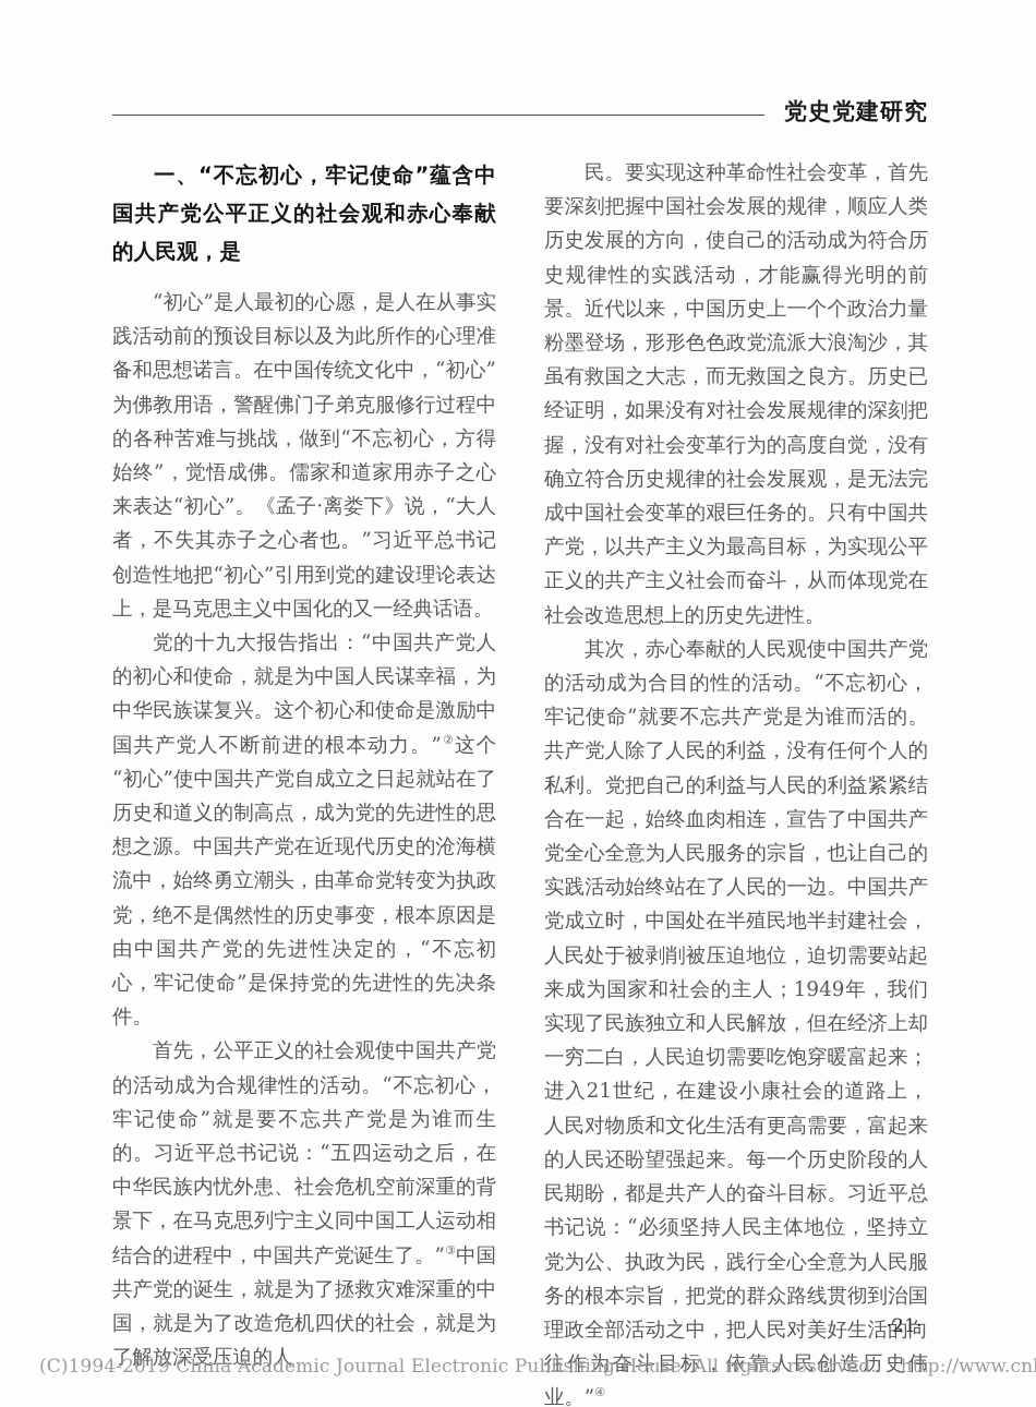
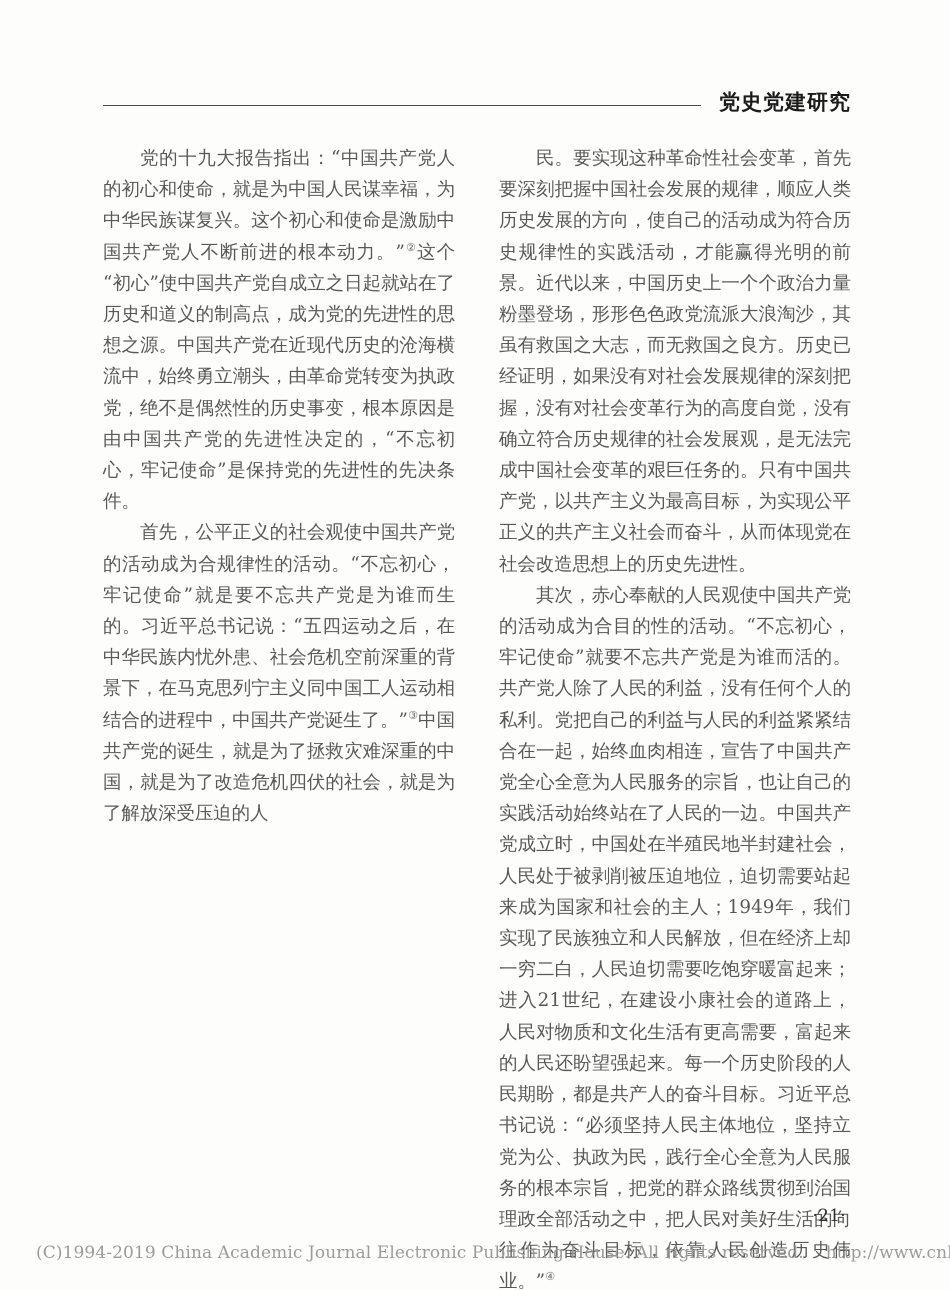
  党史党建研究
- 一、“不忘初心，牢记使命”蕴含中国共产党公平正义的社会观和赤心奉献的人民观，是
- “初心”是人最初的心愿，是人在从事实践活动前的预设目标以及为此所作的心理准备和思想诺言。在中国传统文化中，“初心”为佛教用语，警醒佛门子弟克服修行过程中的各种苦难与挑战，做到“不忘初心，方得始终”，觉悟成佛。儒家和道家用赤子之心来表达“初心”。《孟子·离娄下》说，“大人者，不失其赤子之心者也。”习近平总书记创造性地把“初心”引用到党的建设理论表达上，是马克思主义中国化的又一经典话语。
  党的十九大报告指出：“中国共产党人的初心和使命，就是为中国人民谋幸福，为中华民族谋复兴。这个初心和使命是激励中国共产党人不断前进的根本动力。”②这个“初心”使中国共产党自成立之日起就站在了历史和道义的制高点，成为党的先进性的思想之源。中国共产党在近现代历史的沧海横流中，始终勇立潮头，由革命党转变为执政党，绝不是偶然性的历史事变，根本原因是由中国共产党的先进性决定的，“不忘初心，牢记使命”是保持党的先进性的先决条件。
  首先，公平正义的社会观使中国共产党的活动成为合规律性的活动。“不忘初心，牢记使命”就是要不忘共产党是为谁而生的。习近平总书记说：“五四运动之后，在中华民族内忧外患、社会危机空前深重的背景下，在马克思列宁主义同中国工人运动相结合的进程中，中国共产党诞生了。”③中国共产党的诞生，就是为了拯救灾难深重的中国，就是为了改造危机四伏的社会，就是为了解放深受压迫的人
  民。要实现这种革命性社会变革，首先要深刻把握中国社会发展的规律，顺应人类历史发展的方向，使自己的活动成为符合历史规律性的实践活动，才能赢得光明的前景。近代以来，中国历史上一个个政治力量粉墨登场，形形色色政党流派大浪淘沙，其虽有救国之大志，而无救国之良方。历史已经证明，如果没有对社会发展规律的深刻把握，没有对社会变革行为的高度自觉，没有确立符合历史规律的社会发展观，是无法完成中国社会变革的艰巨任务的。只有中国共产党，以共产主义为最高目标，为实现公平正义的共产主义社会而奋斗，从而体现党在社会改造思想上的历史先进性。
  其次，赤心奉献的人民观使中国共产党的活动成为合目的性的活动。“不忘初心，牢记使命”就要不忘共产党是为谁而活的。共产党人除了人民的利益，没有任何个人的私利。党把自己的利益与人民的利益紧紧结合在一起，始终血肉相连，宣告了中国共产党全心全意为人民服务的宗旨，也让自己的实践活动始终站在了人民的一边。中国共产党成立时，中国处在半殖民地半封建社会，人民处于被剥削被压迫地位，迫切需要站起来成为国家和社会的主人；1949年，我们实现了民族独立和人民解放，但在经济上却一穷二白，人民迫切需要吃饱穿暖富起来；进入21世纪，在建设小康社会的道路上，人民对物质和文化生活有更高需要，富起来的人民还盼望强起来。每一个历史阶段的人民期盼，都是共产人的奋斗目标。习近平总书记说：“必须坚持人民主体地位，坚持立党为公、执政为民，践行全心全意为人民服务的根本宗旨，把党的群众路线贯彻到治国理政全部活动之中，把人民对美好生活的向往作为奋斗目标，依靠人民创造历史伟业。”④
  ·21·
  (C)1994-2019 China Academic Journal Electronic Publishing House. All rights reserved. http://www.cn
